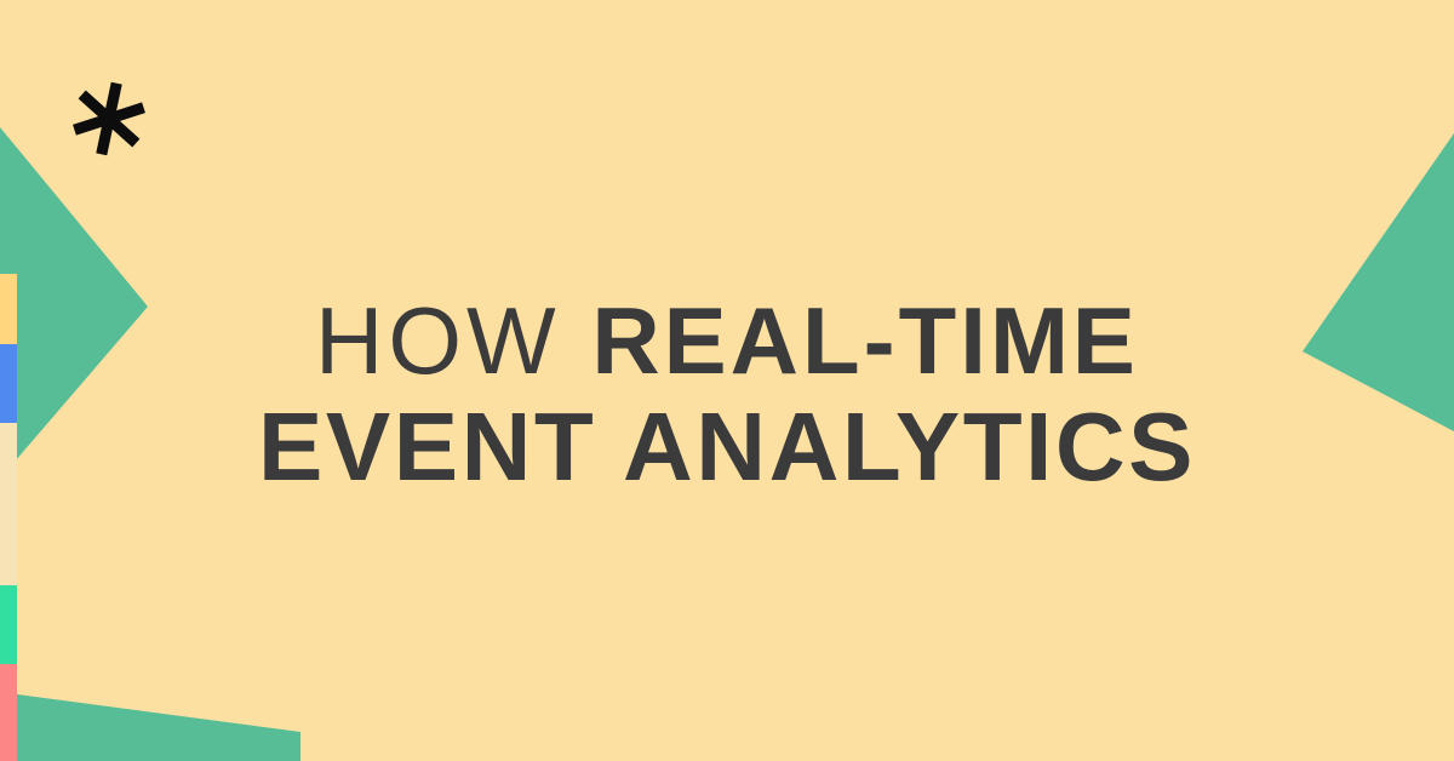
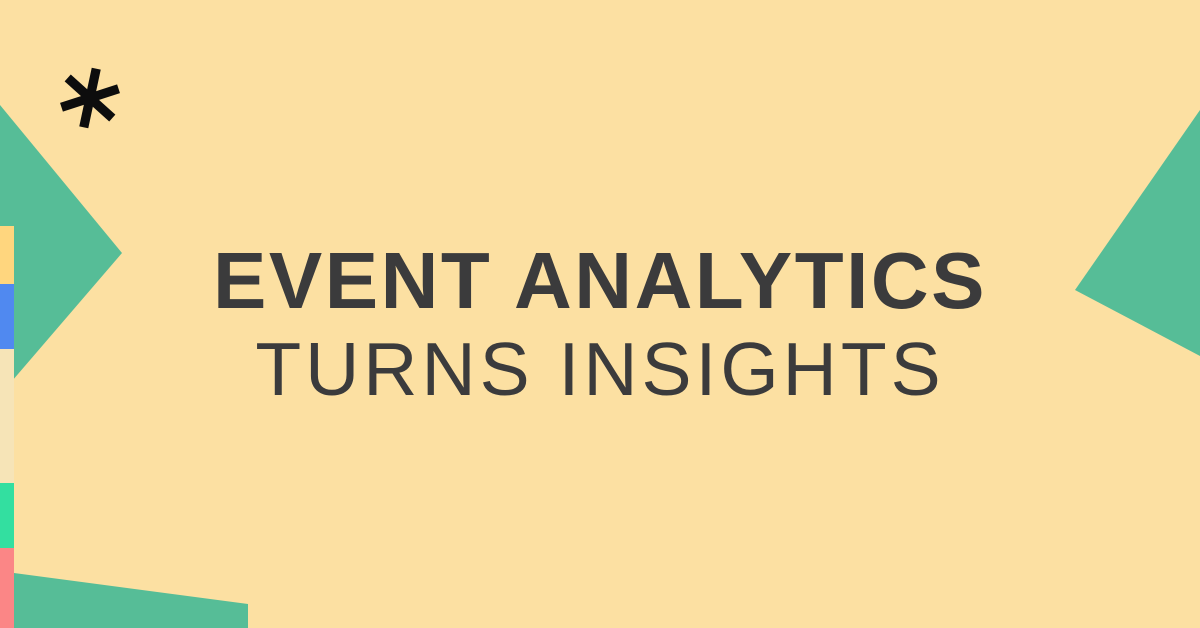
- HOW REAL-TIME
  EVENT ANALYTICS
+ TURNS INSIGHTS
